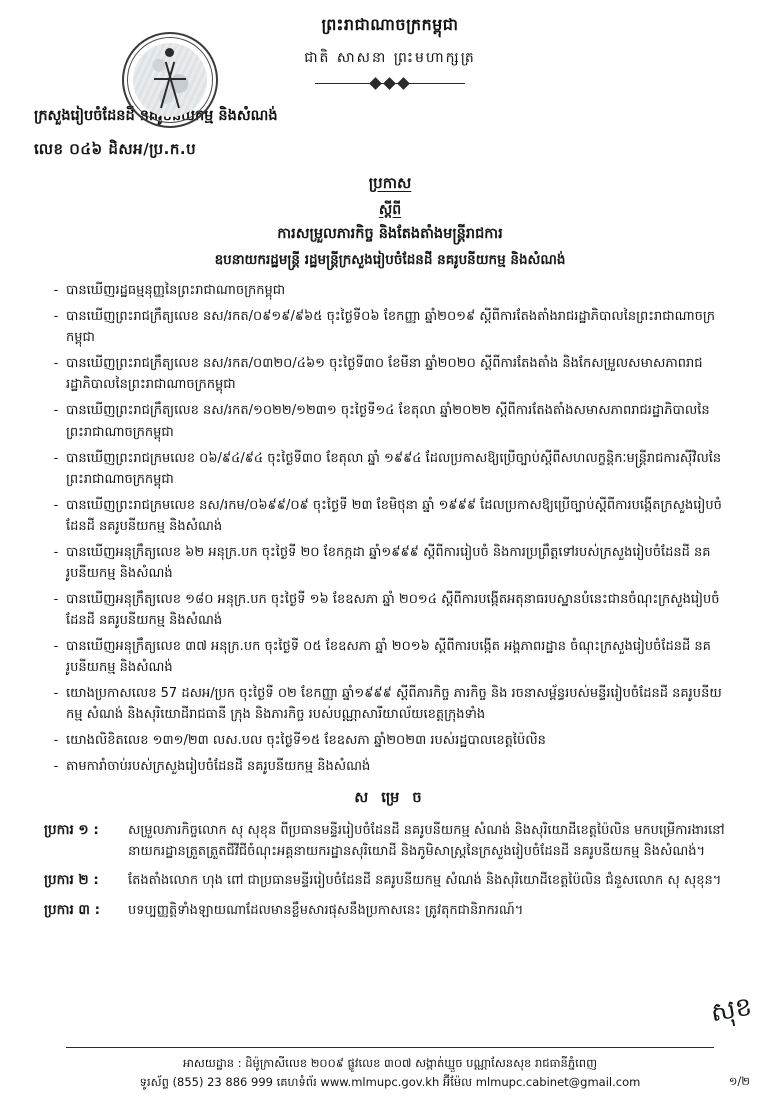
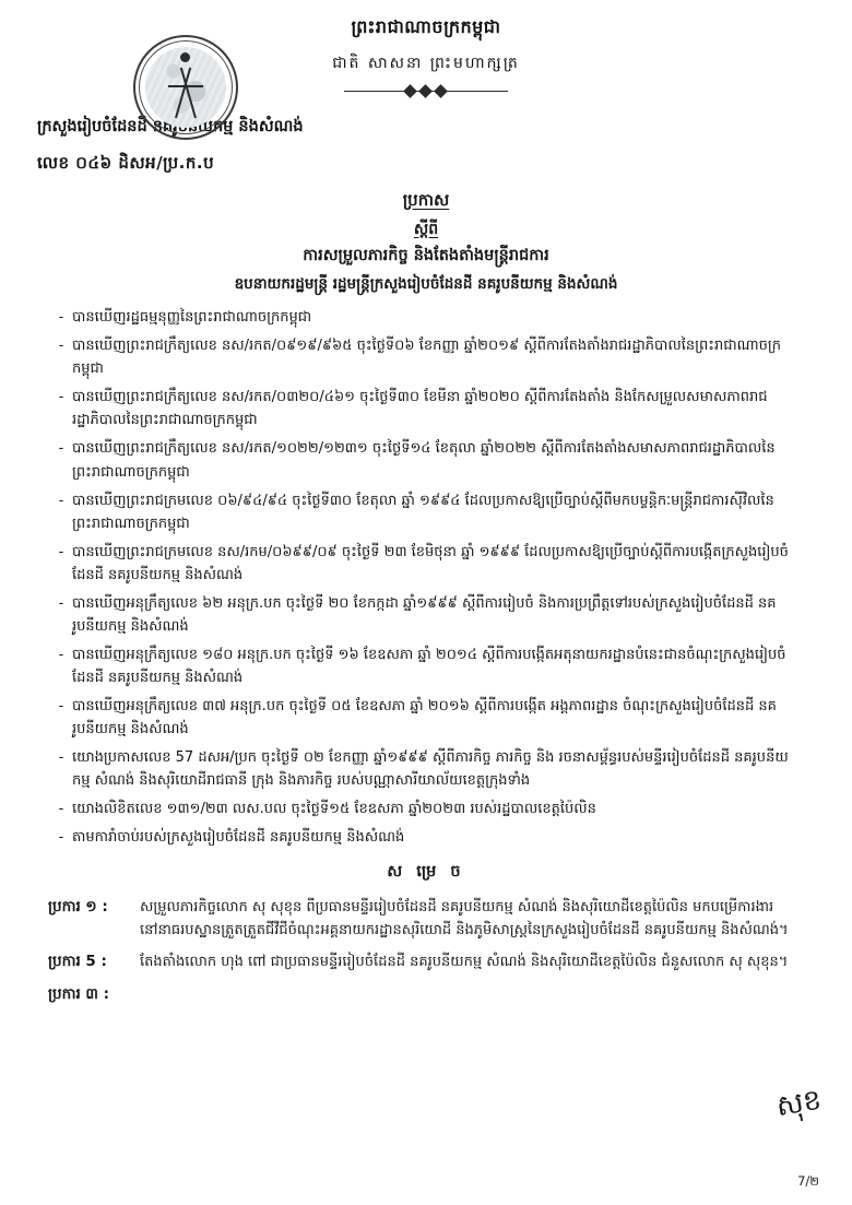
  ព្រះរាជាណាចក្រកម្ពុជា
  ជាតិ សាសនា ព្រះមហាក្សត្រ
  ក្រសួងរៀបចំដែនដី នគរូយកម្ម និងសំណង់
  លេខ ០៤៦ ដិសអ/ប្រ.ក.ប
  ប្រកាស
  ស្តីពី
  ការសម្រួលភារកិច្ច និងតែងតាំងមន្ត្រីរាជការ
  ឧបនាយករដ្ឋមន្ត្រី រដ្ឋមន្ត្រីក្រសួងរៀបចំដែនដី នគរូបនីយកម្ម និងសំណង់
  -
  បានឃើញរដ្ឋធម្មនុញ្ញនៃព្រះរាជាណាចក្រកម្ពុជា
  -
  បានឃើញព្រះរាជក្រឹត្យលេខ នស/រកត/០៩១៩/៩៦៥ ចុះថ្ងៃទី០៦ ខែកញ្ញា ឆ្នាំ២០១៩ ស្តីពីការតែងតាំងរាជរដ្ឋាភិបាលនៃព្រះរាជាណាចក្រកម្ពុជា
  -
  បានឃើញព្រះរាជក្រឹត្យលេខ នស/រកត/០៣២០/៤៦១ ចុះថ្ងៃទី៣០ ខែមីនា ឆ្នាំ២០២០ ស្តីពីការតែងតាំង និងកែសម្រួលសមាសភាពរាជរដ្ឋាភិបាលនៃព្រះរាជាណាចក្រកម្ពុជា
  -
  បានឃើញព្រះរាជក្រឹត្យលេខ នស/រកត/១០២២/១២៣១ ចុះថ្ងៃទី១៤ ខែតុលា ឆ្នាំ២០២២ ស្តីពីការតែងតាំងសមាសភាពរាជរដ្ឋាភិបាលនៃព្រះរាជាណាចក្រកម្ពុជា
  -
- បានឃើញព្រះរាជក្រមលេខ ០៦/៩៤/៩៤ ចុះថ្ងៃទី៣០ ខែតុលា ឆ្នាំ ១៩៩៤ ដែលប្រកាសឱ្យប្រើច្បាប់ស្តីពីសហលក្ខន្តិកៈមន្ត្រីរាជការស៊ីវិលនៃព្រះរាជាណាចក្រកម្ពុជា
+ បានឃើញព្រះរាជក្រមលេខ ០៦/៩៤/៩៤ ចុះថ្ងៃទី៣០ ខែតុលា ឆ្នាំ ១៩៩៤ ដែលប្រកាសឱ្យប្រើច្បាប់ស្តីពីមកបម្ខន្តិកៈមន្ត្រីរាជការស៊ីវិលនៃព្រះរាជាណាចក្រកម្ពុជា
  -
  បានឃើញព្រះរាជក្រមលេខ នស/រកម/០៦៩៩/០៩ ចុះថ្ងៃទី ២៣ ខែមិថុនា ឆ្នាំ ១៩៩៩ ដែលប្រកាសឱ្យប្រើច្បាប់ស្តីពីការបង្កើតក្រសួងរៀបចំដែនដី នគរូបនីយកម្ម និងសំណង់
  -
  បានឃើញអនុក្រឹត្យលេខ ៦២ អនុក្រ.បក ចុះថ្ងៃទី ២០ ខែកក្កដា ឆ្នាំ១៩៩៩ ស្តីពីការរៀបចំ និងការប្រព្រឹត្តទៅរបស់ក្រសួងរៀបចំដែនដី នគរូបនីយកម្ម និងសំណង់
  -
- បានឃើញអនុក្រឹត្យលេខ ១៨០ អនុក្រ.បក ចុះថ្ងៃទី ១៦ ខែឧសភា ឆ្នាំ ២០១៤ ស្តីពីការបង្កើតអតុនាធរបស្ឋានបំនេះជានចំណុះក្រសួងរៀបចំដែនដី នគរូបនីយកម្ម និងសំណង់
+ បានឃើញអនុក្រឹត្យលេខ ១៨០ អនុក្រ.បក ចុះថ្ងៃទី ១៦ ខែឧសភា ឆ្នាំ ២០១៤ ស្តីពីការបង្កើតអតុនាយករដ្ឋានបំនេះជានចំណុះក្រសួងរៀបចំដែនដី នគរូបនីយកម្ម និងសំណង់
  -
  បានឃើញអនុក្រឹត្យលេខ ៣៧ អនុក្រ.បក ចុះថ្ងៃទី ០៥ ខែឧសភា ឆ្នាំ ២០១៦ ស្តីពីការបង្កើត អង្គភាពរដ្ឋាន ចំណុះក្រសួងរៀបចំដែនដី នគរូបនីយកម្ម និងសំណង់
  -
  យោងប្រកាសលេខ 57 ដសអ/ប្រក ចុះថ្ងៃទី ០២ ខែកញ្ញា ឆ្នាំ១៩៩៩ ស្តីពីភារកិច្ច ភារកិច្ច និង រចនាសម្ព័ន្ធរបស់មន្ទីររៀបចំដែនដី នគរូបនីយកម្ម សំណង់ និងសុរិយោដីរាជធានី ក្រុង និងភារកិច្ច របស់បណ្ណាសារីយាល័យខេត្តក្រុងទាំង
  -
  យោងលិខិតលេខ ១៣១/២៣ លស.បល ចុះថ្ងៃទី១៥ ខែឧសភា ឆ្នាំ២០២៣ របស់រដ្ឋបាលខេត្តប៉ៃលិន
  -
  តាមការាំចាប់របស់ក្រសួងរៀបចំដែនដី នគរូបនីយកម្ម និងសំណង់
  ស ម្រេ ច
  ប្រការ ១ :
- សម្រួលភារកិច្ចលោក សុ សុខុន ពីប្រធានមន្ទីររៀបចំដែនដី នគរូបនីយកម្ម សំណង់ និងសុរិយោដីខេត្តប៉ៃលិន មកបម្រើការងារនៅនាយករដ្ឋានត្រួតត្រួតជីវីជីចំណុះអគ្គនាយករដ្ឋានសុរិយោដី និងភូមិសាស្ត្រនៃក្រសួងរៀបចំដែនដី នគរូបនីយកម្ម និងសំណង់។
+ សម្រួលភារកិច្ចលោក សុ សុខុន ពីប្រធានមន្ទីររៀបចំដែនដី នគរូបនីយកម្ម សំណង់ និងសុរិយោដីខេត្តប៉ៃលិន មកបម្រើការងារនៅនាធរបស្ឋានត្រួតត្រួតជីវីជីចំណុះអគ្គនាយករដ្ឋានសុរិយោដី និងភូមិសាស្ត្រនៃក្រសួងរៀបចំដែនដី នគរូបនីយកម្ម និងសំណង់។
- ប្រការ ២ :
+ ប្រការ 5 :
  តែងតាំងលោក ហុង ពៅ ជាប្រធានមន្ទីររៀបចំដែនដី នគរូបនីយកម្ម សំណង់ និងសុរិយោដីខេត្តប៉ៃលិន ជំនួសលោក សុ សុខុន។
  ប្រការ ៣ :
- បទប្បញ្ញត្តិទាំងឡាយណាដែលមានខ្លឹមសារផុសនឹងប្រកាសនេះ ត្រូវតុកជានិរាករណ៍។
- អាសយដ្ឋាន : ដិម៉ូក្រាសីលេខ ២០០៩ ផ្លូវលេខ ៣០៧ សង្កាត់ឃ្មួច បណ្ណាសែនសុខ រាជធានីភ្នំពេញ
- ទូរស័ព្ទ (855) 23 886 999 គេហទំព័រ www.mlmupc.gov.kh អ៊ីម៉ែល mlmupc.cabinet@gmail.com
- ១/២
+ 7/២
